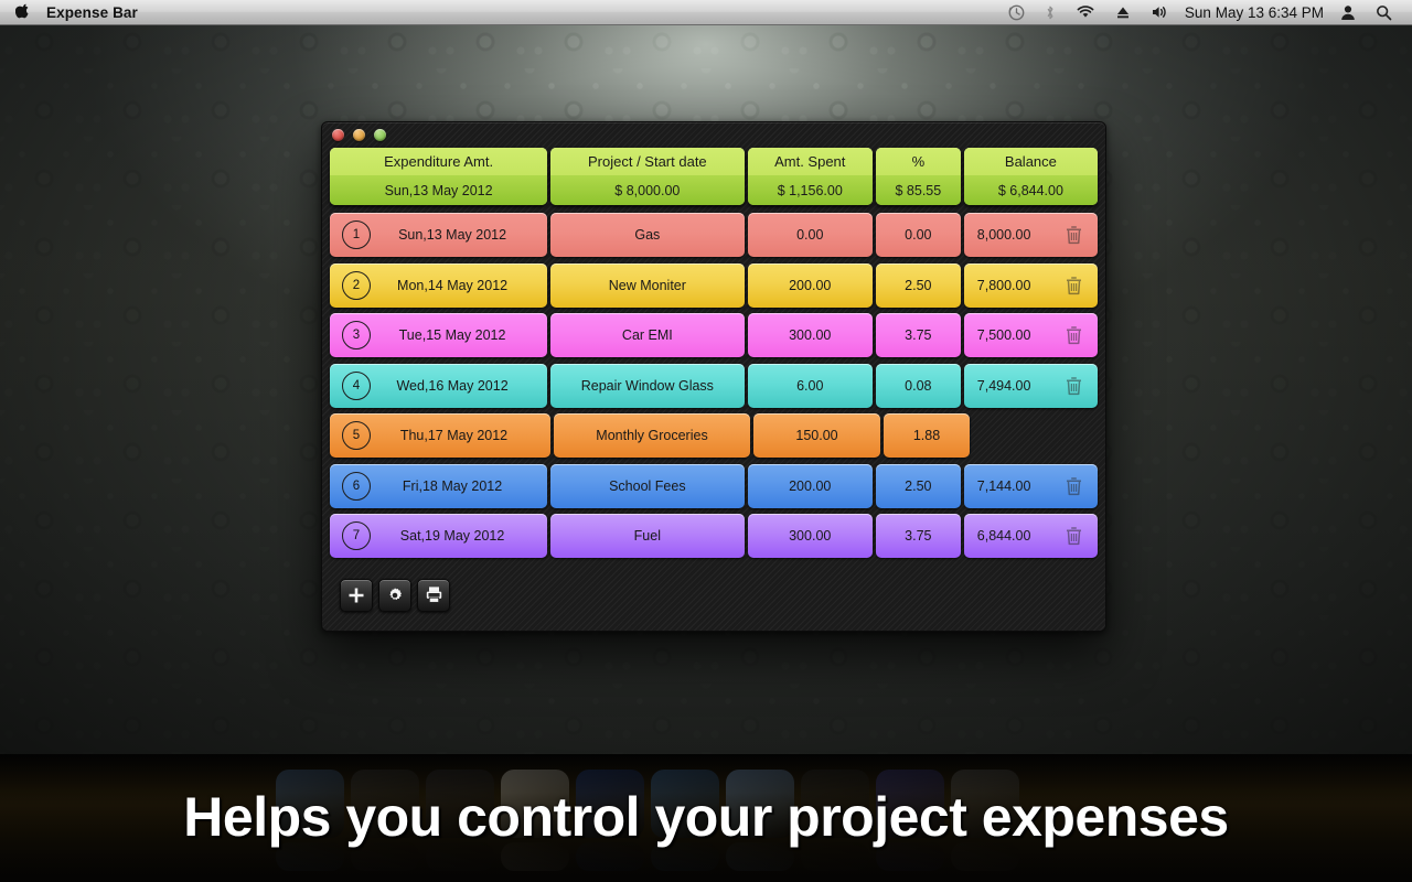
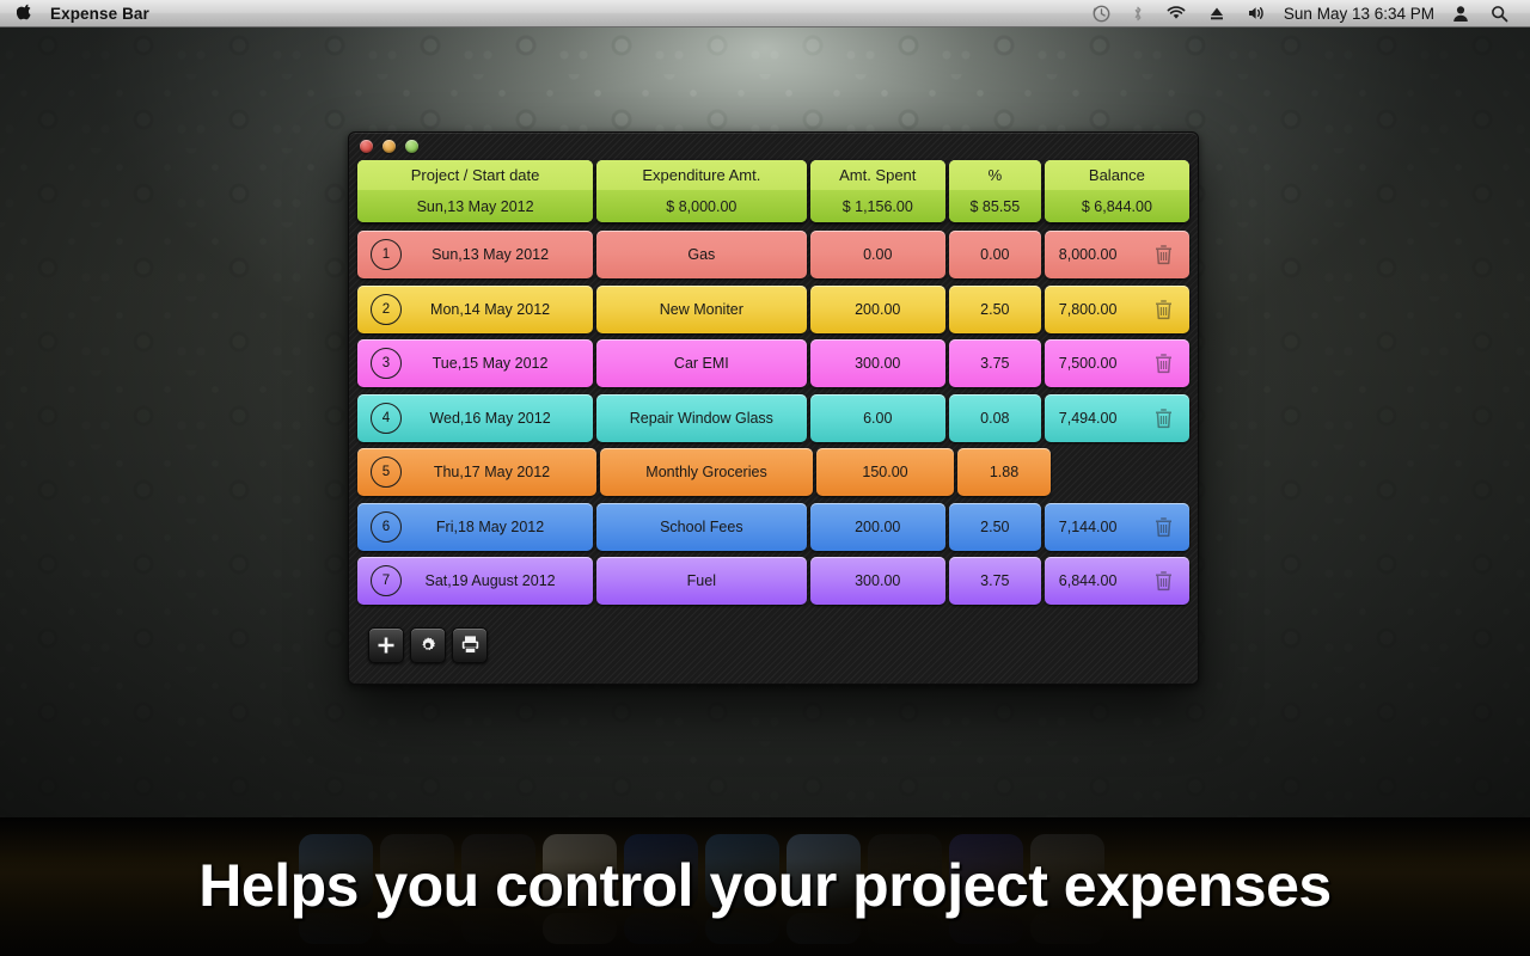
  Expense Bar
  Sun May 13 6:34 PM
- Expenditure Amt.
+ Project / Start date
  Sun,13 May 2012
- Project / Start date
+ Expenditure Amt.
  $ 8,000.00
  Amt. Spent
  $ 1,156.00
  %
  $ 85.55
  Balance
  $ 6,844.00
  1
  Sun,13 May 2012
  Gas
  0.00
  0.00
  8,000.00
  2
  Mon,14 May 2012
  New Moniter
  200.00
  2.50
  7,800.00
  3
  Tue,15 May 2012
  Car EMI
  300.00
  3.75
  7,500.00
  4
  Wed,16 May 2012
  Repair Window Glass
  6.00
  0.08
  7,494.00
  5
  Thu,17 May 2012
  Monthly Groceries
  150.00
  1.88
  6
  Fri,18 May 2012
  School Fees
  200.00
  2.50
  7,144.00
  7
- Sat,19 May 2012
+ Sat,19 August 2012
  Fuel
  300.00
  3.75
  6,844.00
  Helps you control your project expenses
